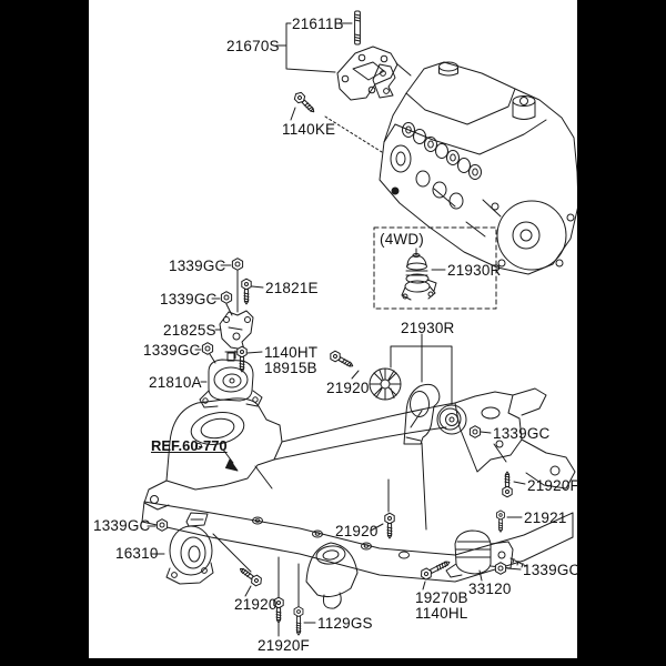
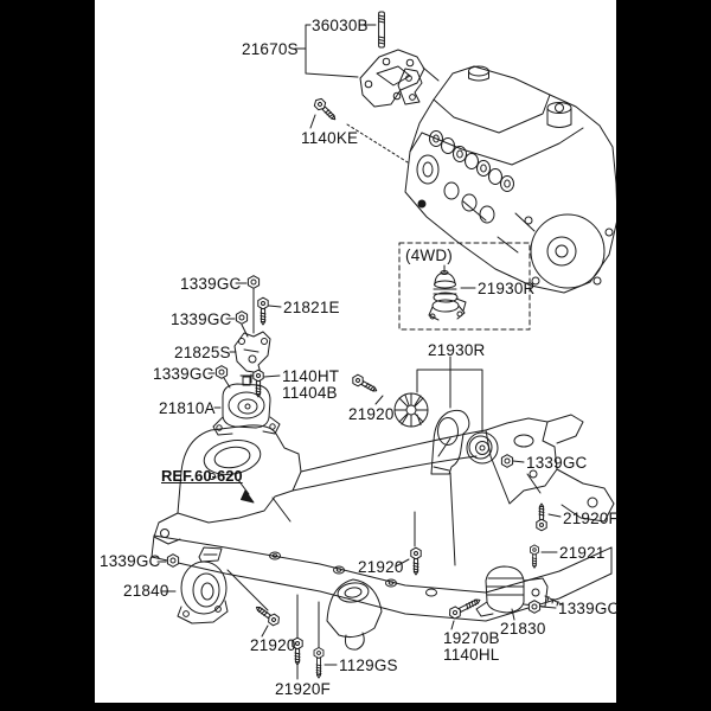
- 21611B
+ 36030B
  21670S
  1140KE
  (4WD)
  21930R
  21930R
  1339GC
  21821E
  1339GC
  21825S
  1339GC
  1140HT
- 18915B
+ 11404B
  21810A
  21920
  1339GC
- REF.60-770
+ REF.60-620
  21920F
  21921
  1339GC
- 16310
+ 21840
  21920
  1339GC
- 33120
+ 21830
  19270B
  1140HL
  21920
  21920F
  1129GS
